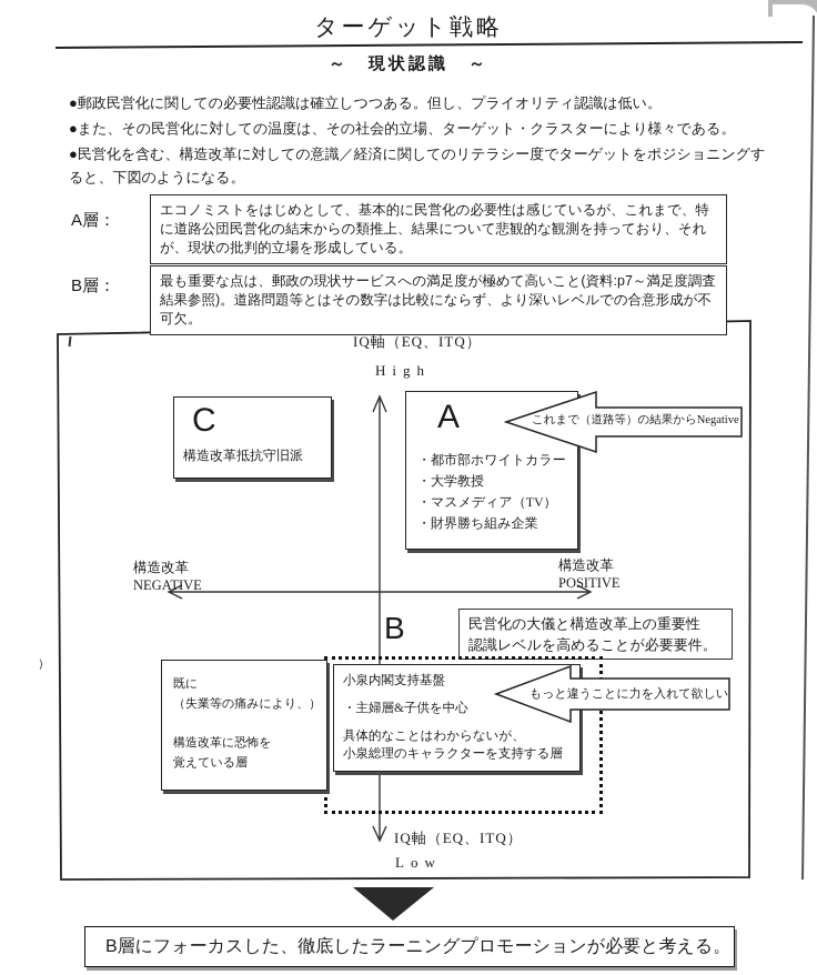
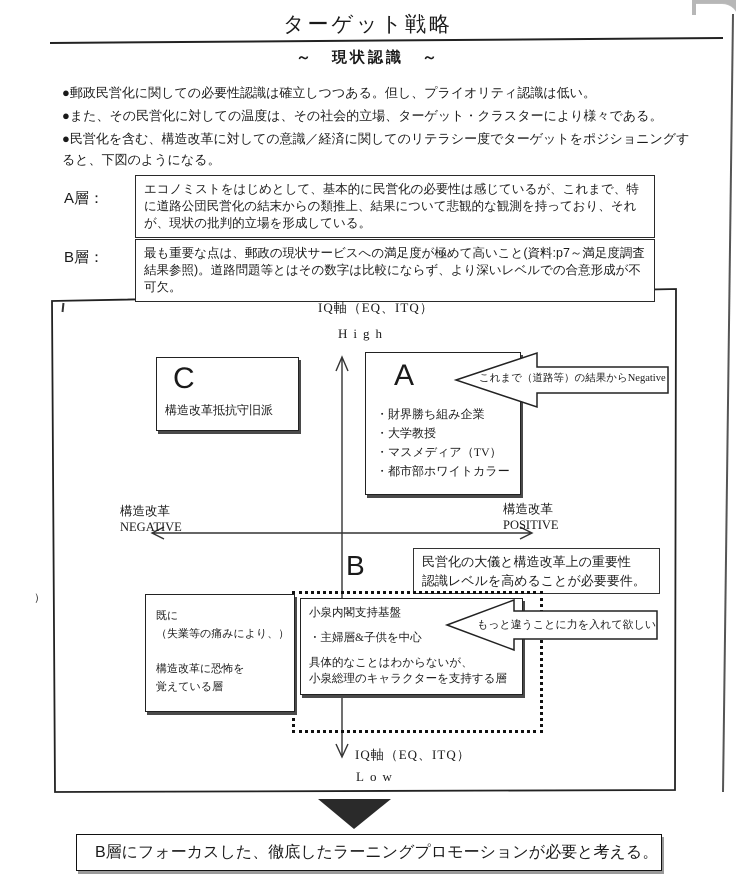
  ターゲット戦略
  ～ 現状認識 ～
  ●郵政民営化に関しての必要性認識は確立しつつある。但し、プライオリティ認識は低い。
  ●また、その民営化に対しての温度は、その社会的立場、ターゲット・クラスターにより様々である。
  ●民営化を含む、構造改革に対しての意識／経済に関してのリテラシー度でターゲットをポジショニングすると、下図のようになる。
  A層：
  エコノミストをはじめとして、基本的に民営化の必要性は感じているが、これまで、特に道路公団民営化の結末からの類推上、結果について悲観的な観測を持っており、それが、現状の批判的立場を形成している。
  B層：
  最も重要な点は、郵政の現状サービスへの満足度が極めて高いこと(資料:p7～満足度調査結果参照)。道路問題等とはその数字は比較にならず、より深いレベルでの合意形成が不可欠。
  IQ軸（EQ、ITQ）
  High
  IQ軸（EQ、ITQ）
  Low
  構造改革
  NEGATIVE
  構造改革
  POSITIVE
  C
  構造改革抵抗守旧派
  A
- ・都市部ホワイトカラー
+ ・財界勝ち組み企業
  ・大学教授
  ・マスメディア（TV）
- ・財界勝ち組み企業
+ ・都市部ホワイトカラー
  B
  民営化の大儀と構造改革上の重要性
  認識レベルを高めることが必要要件。
  既に
  （失業等の痛みにより、）
  構造改革に恐怖を
  覚えている層
  小泉内閣支持基盤
  ・主婦層&子供を中心
  具体的なことはわからないが、
  小泉総理のキャラクターを支持する層
  これまで（道路等）の結果からNegative
  もっと違うことに力を入れて欲しい
  ）
  B層にフォーカスした、徹底したラーニングプロモーションが必要と考える。
